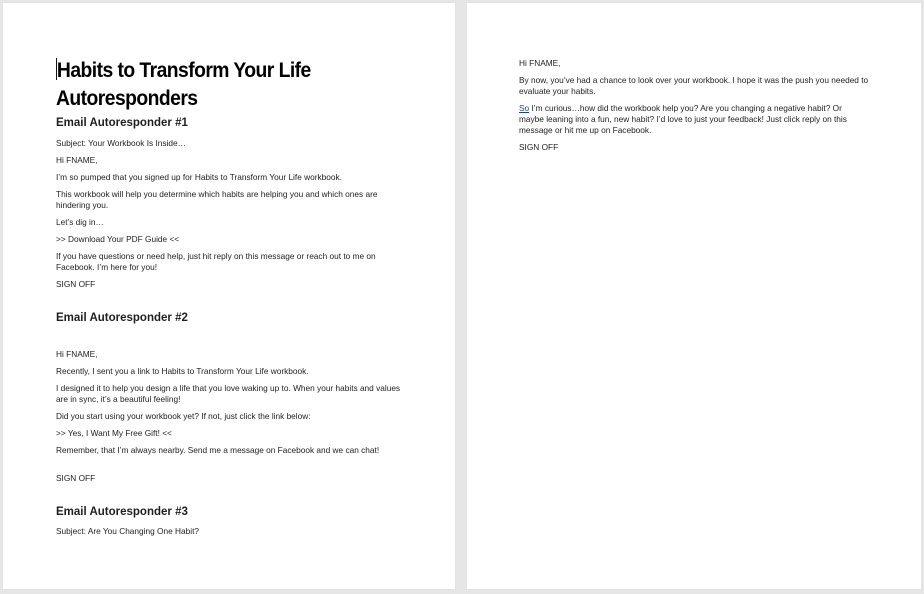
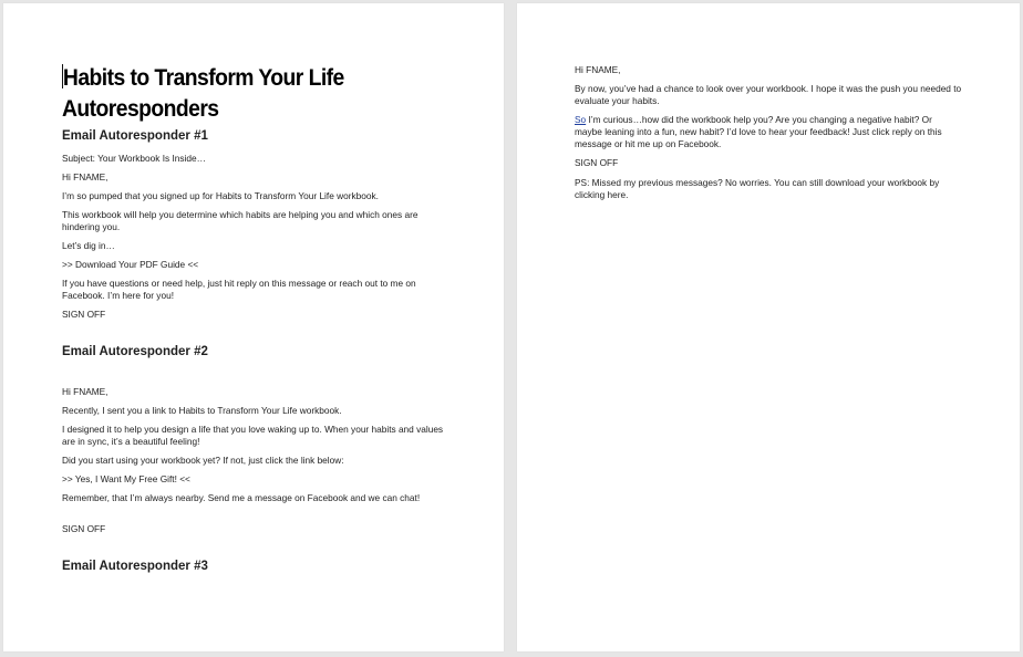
  Habits to Transform Your Life
  Autoresponders
  Email Autoresponder #1
  Subject: Your Workbook Is Inside…
  Hi FNAME,
  I’m so pumped that you signed up for Habits to Transform Your Life workbook.
  This workbook will help you determine which habits are helping you and which ones are hindering you.
  Let’s dig in…
  >> Download Your PDF Guide <<
  If you have questions or need help, just hit reply on this message or reach out to me on Facebook. I’m here for you!
  SIGN OFF
  Email Autoresponder #2
  Hi FNAME,
  Recently, I sent you a link to Habits to Transform Your Life workbook.
  I designed it to help you design a life that you love waking up to. When your habits and values are in sync, it’s a beautiful feeling!
  Did you start using your workbook yet? If not, just click the link below:
  >> Yes, I Want My Free Gift! <<
  Remember, that I’m always nearby. Send me a message on Facebook and we can chat!
  SIGN OFF
  Email Autoresponder #3
- Subject: Are You Changing One Habit?
  Hi FNAME,
  By now, you’ve had a chance to look over your workbook. I hope it was the push you needed to evaluate your habits.
- So I’m curious…how did the workbook help you? Are you changing a negative habit? Or maybe leaning into a fun, new habit? I’d love to just your feedback! Just click reply on this message or hit me up on Facebook.
+ So I’m curious…how did the workbook help you? Are you changing a negative habit? Or maybe leaning into a fun, new habit? I’d love to hear your feedback! Just click reply on this message or hit me up on Facebook.
  SIGN OFF
+ PS: Missed my previous messages? No worries. You can still download your workbook by clicking here.
